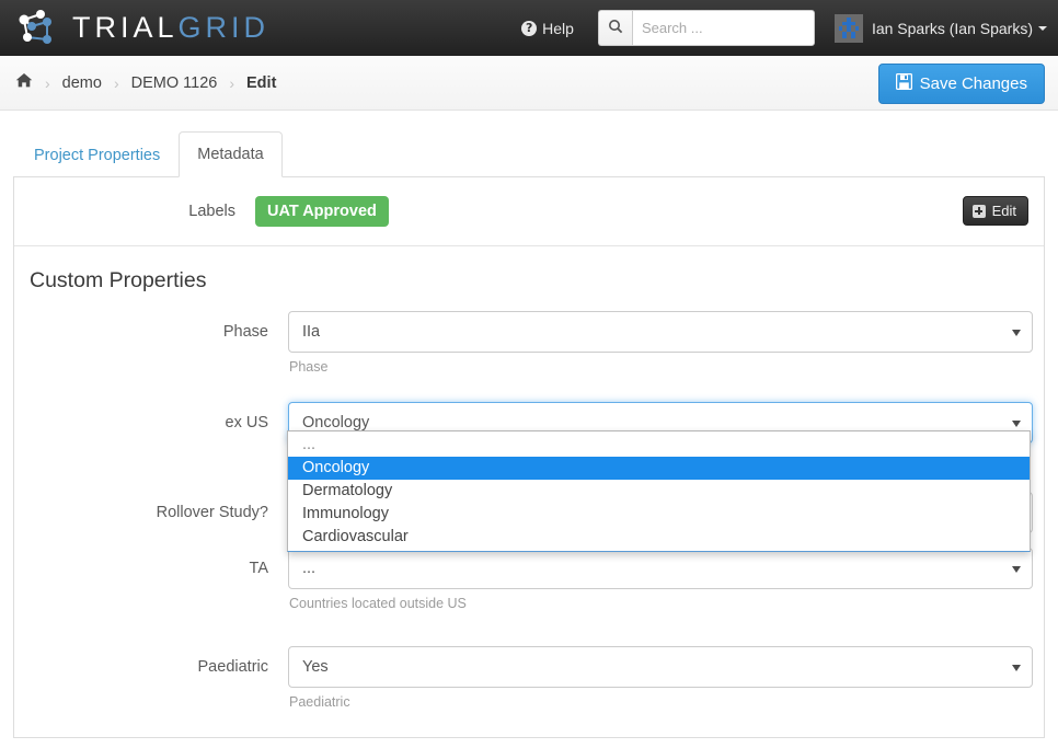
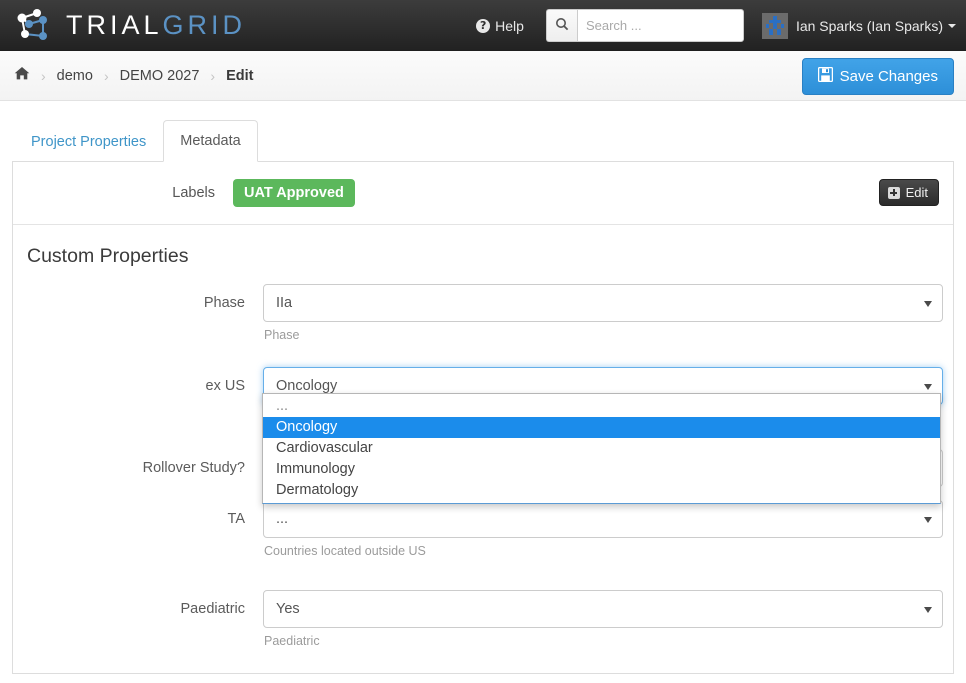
  TRIALGRID
  ?
  Help
  Search ...
  Ian Sparks (Ian Sparks)
  ›
  demo
  ›
- DEMO 1126
+ DEMO 2027
  ›
  Edit
  Save Changes
  Project Properties
  Metadata
  Labels
  UAT Approved
  Edit
  Custom Properties
  Phase
  IIa
  Phase
  ex US
  Oncology
  Rollover Study?
  TA
  ...
  Countries located outside US
  Paediatric
  Yes
  Paediatric
  ...
  Oncology
- Dermatology
+ Cardiovascular
  Immunology
- Cardiovascular
+ Dermatology
